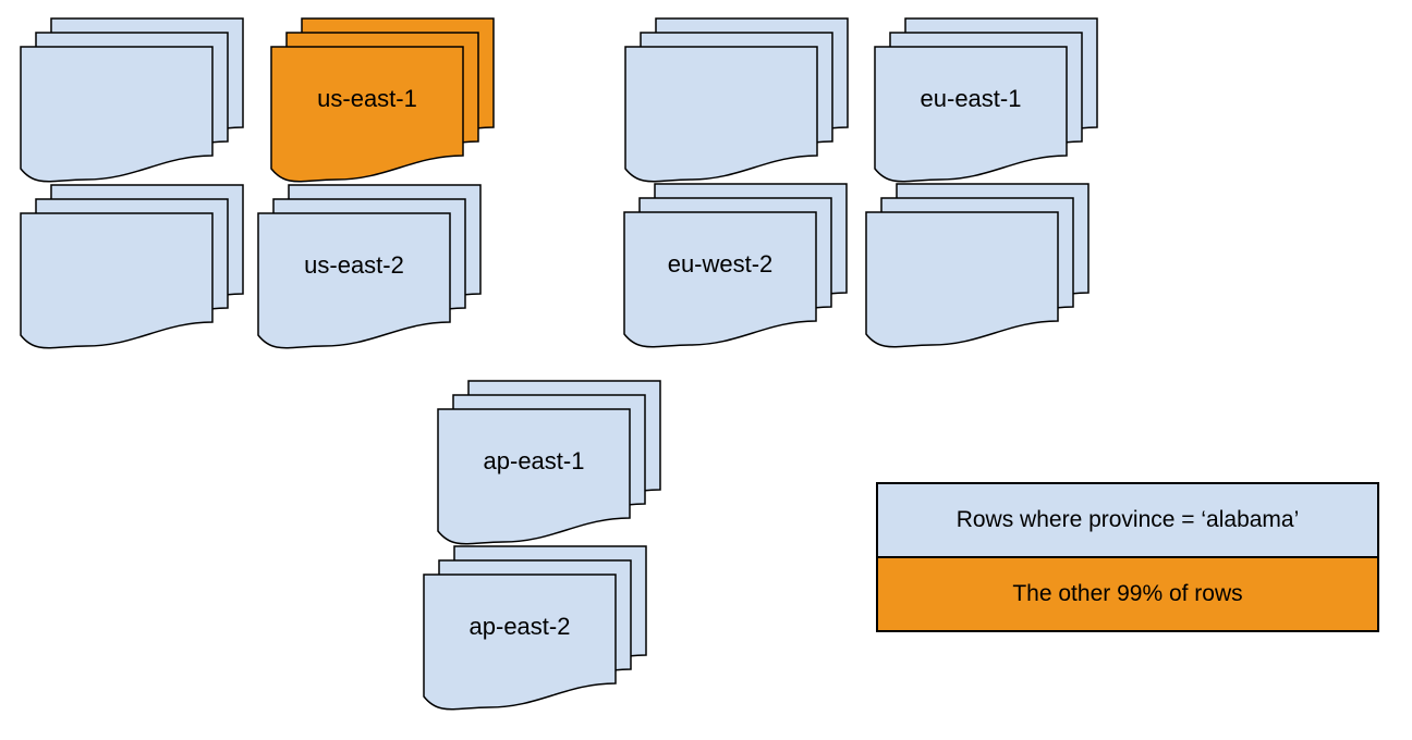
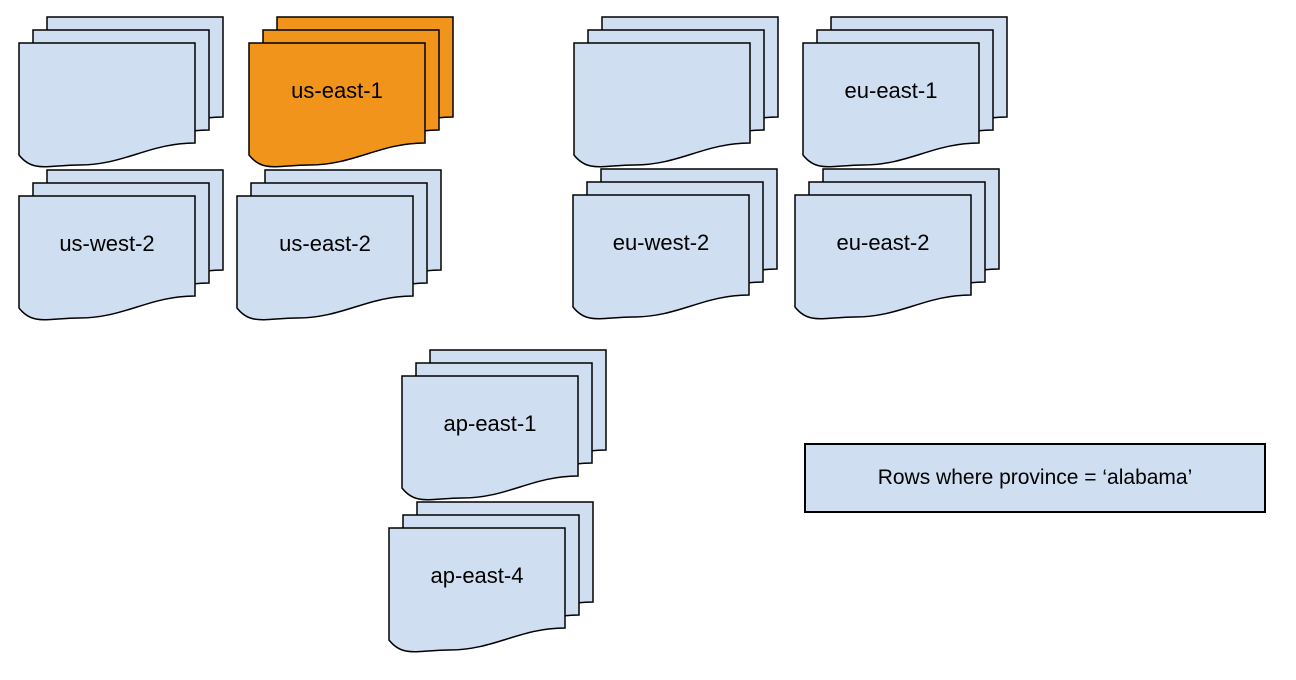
  us-east-1
  eu-east-1
+ us-west-2
  us-east-2
  eu-west-2
+ eu-east-2
  ap-east-1
- ap-east-2
+ ap-east-4
  Rows where province = ‘alabama’
- The other 99% of rows
